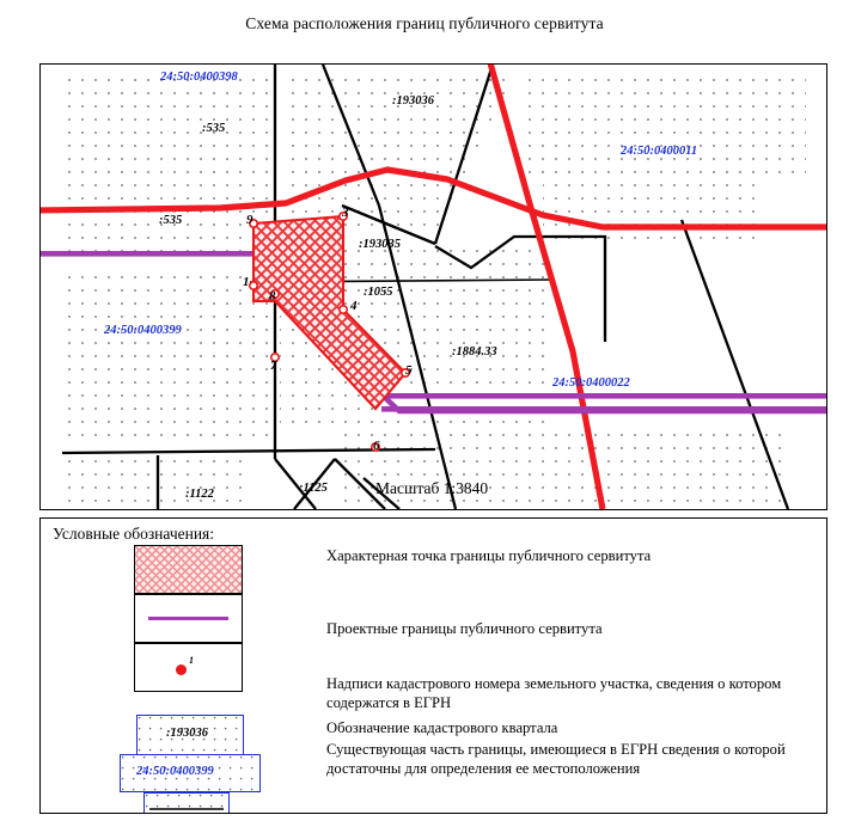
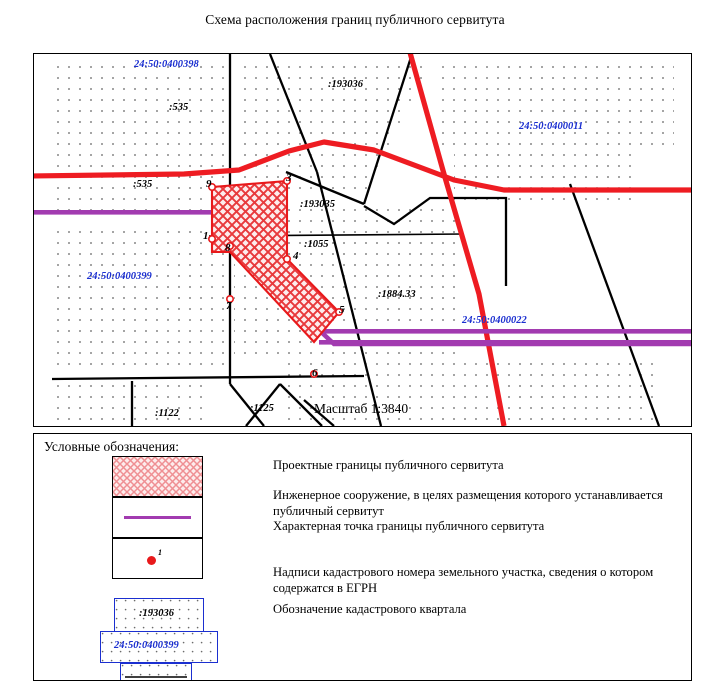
  Схема расположения границ публичного сервитута
  24:50:0400398
  24:50:0400011
  24:50:0400399
  24:50:0400022
  :193036
  :535
  :535
  :193035
  :1055
  :1884.33
  :1122
  :1125
  9
  3
  1
  8
  4
  7
  5
  6
  Масштаб 1:3840
  Условные обозначения:
  1
  :193036
  24:50:0400399
- Характерная точка границы публичного сервитута
+ Проектные границы публичного сервитута
+ Инженерное сооружение, в целях размещения которого устанавливается публичный сервитут
- Проектные границы публичного сервитута
+ Характерная точка границы публичного сервитута
  Надписи кадастрового номера земельного участка, сведения о котором содержатся в ЕГРН
  Обозначение кадастрового квартала
- Существующая часть границы, имеющиеся в ЕГРН сведения о которой достаточны для определения ее местоположения
